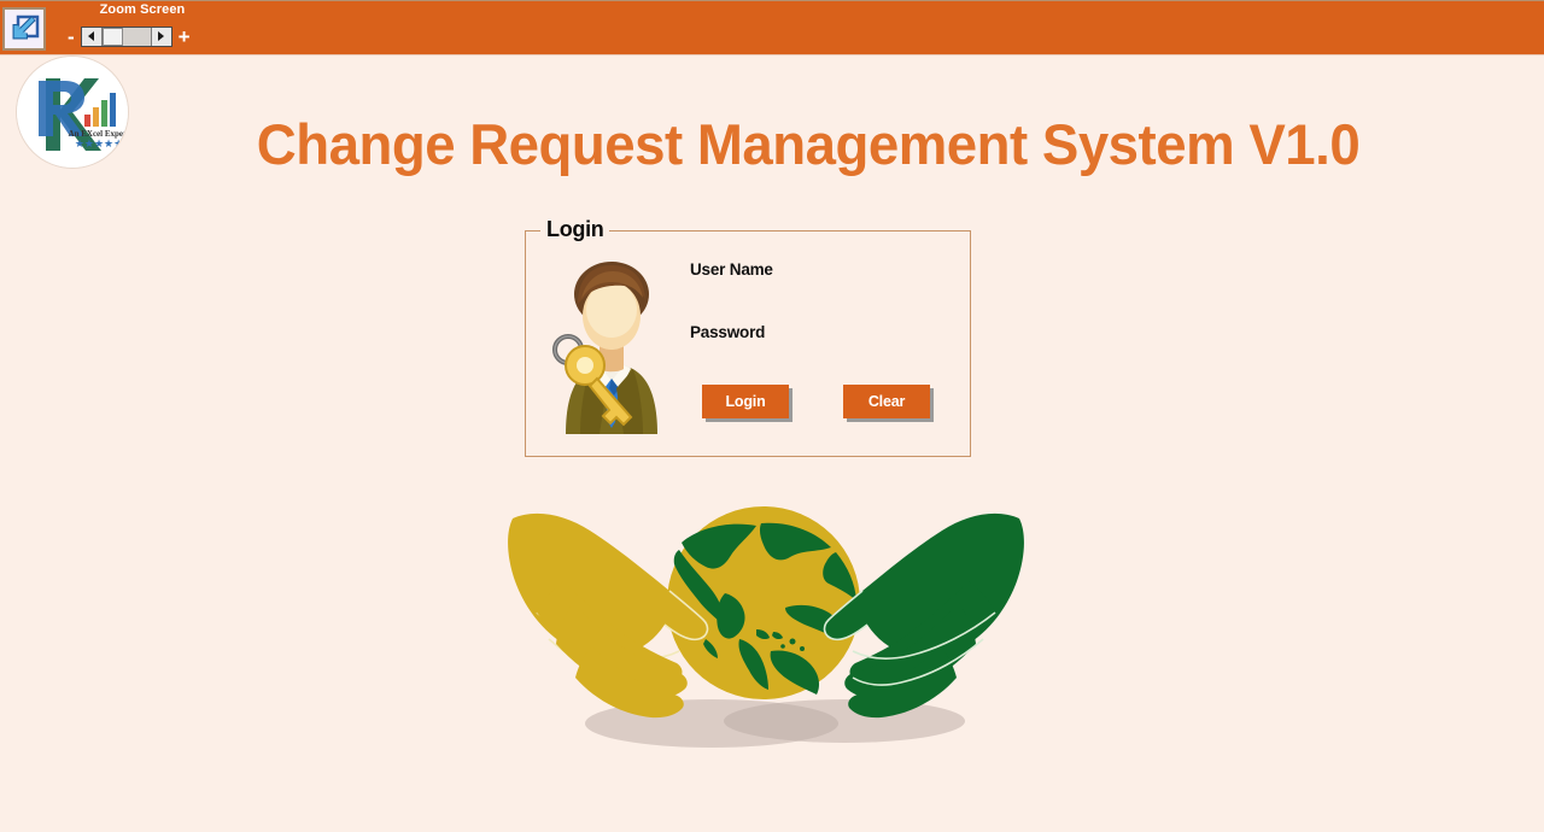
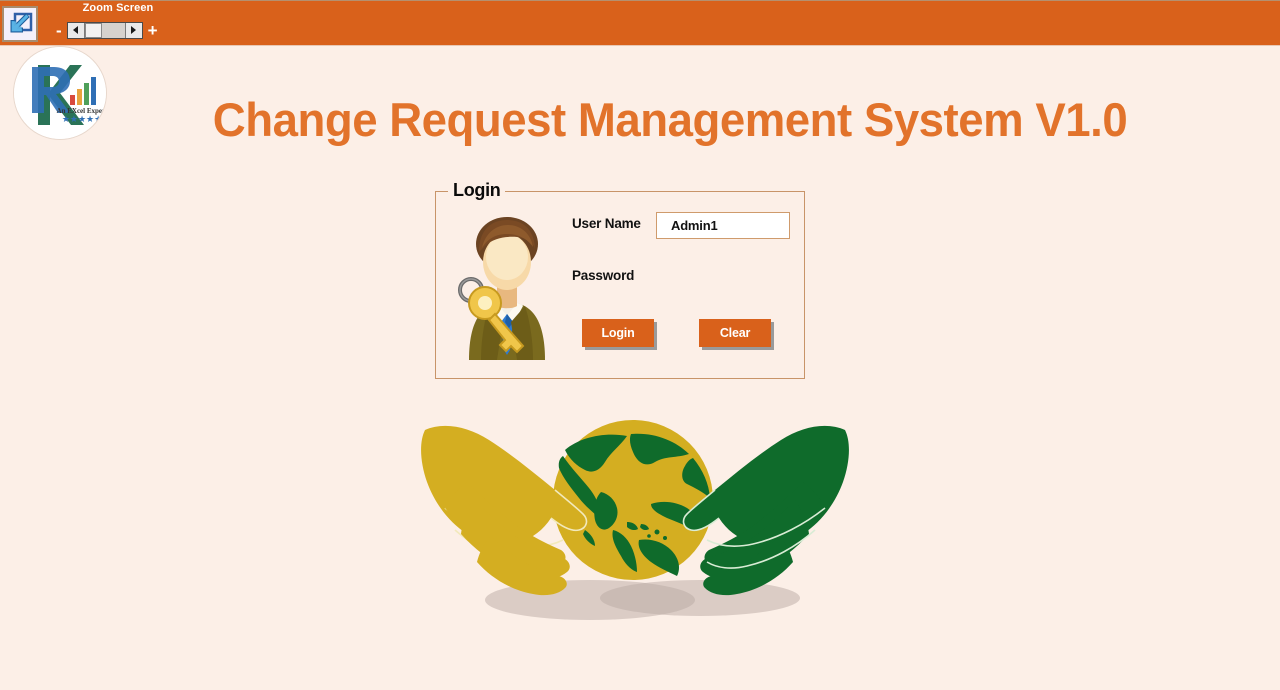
  Zoom Screen
  -
  +
  An EXcel Expe
  ★★★★
  Change Request Management System V1.0
  Login
  User Name
+ Admin1
  Password
  Login
  Clear
